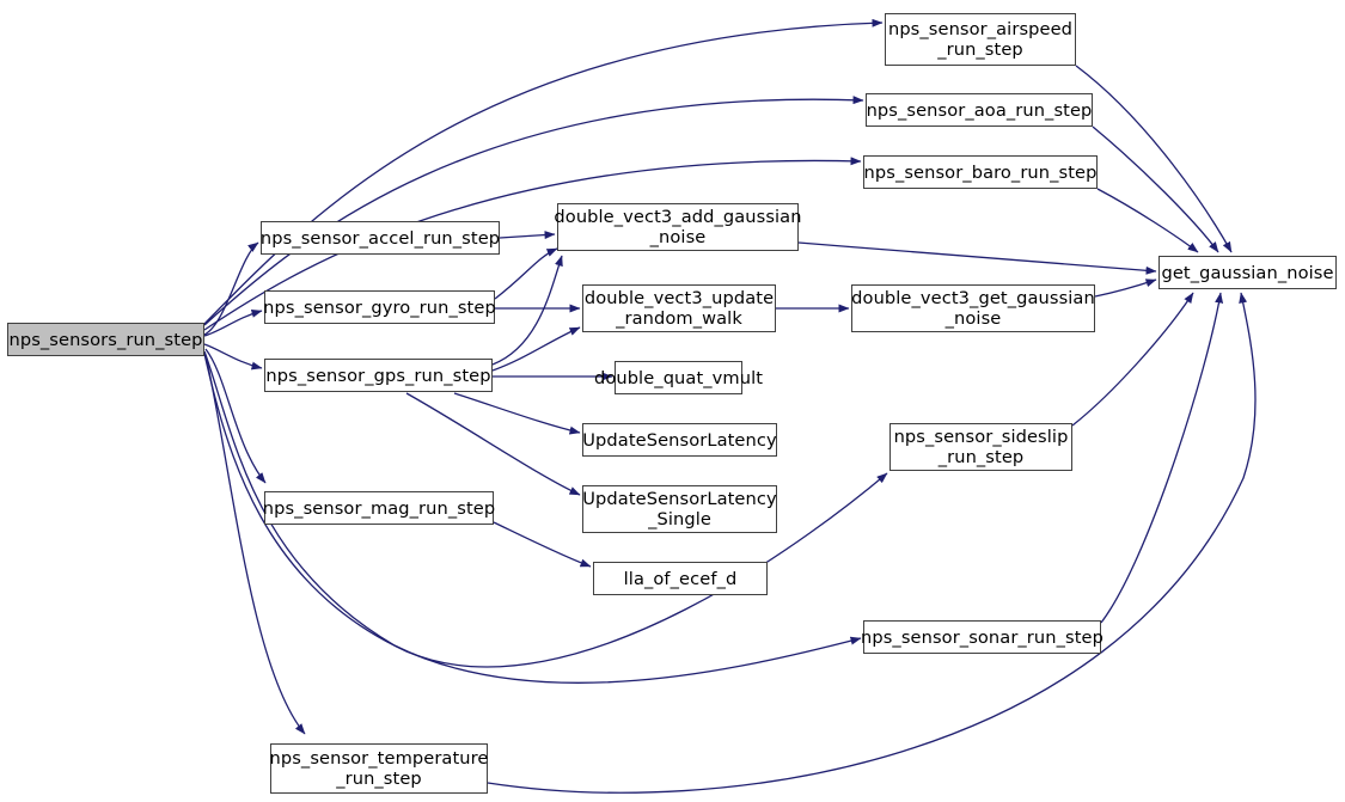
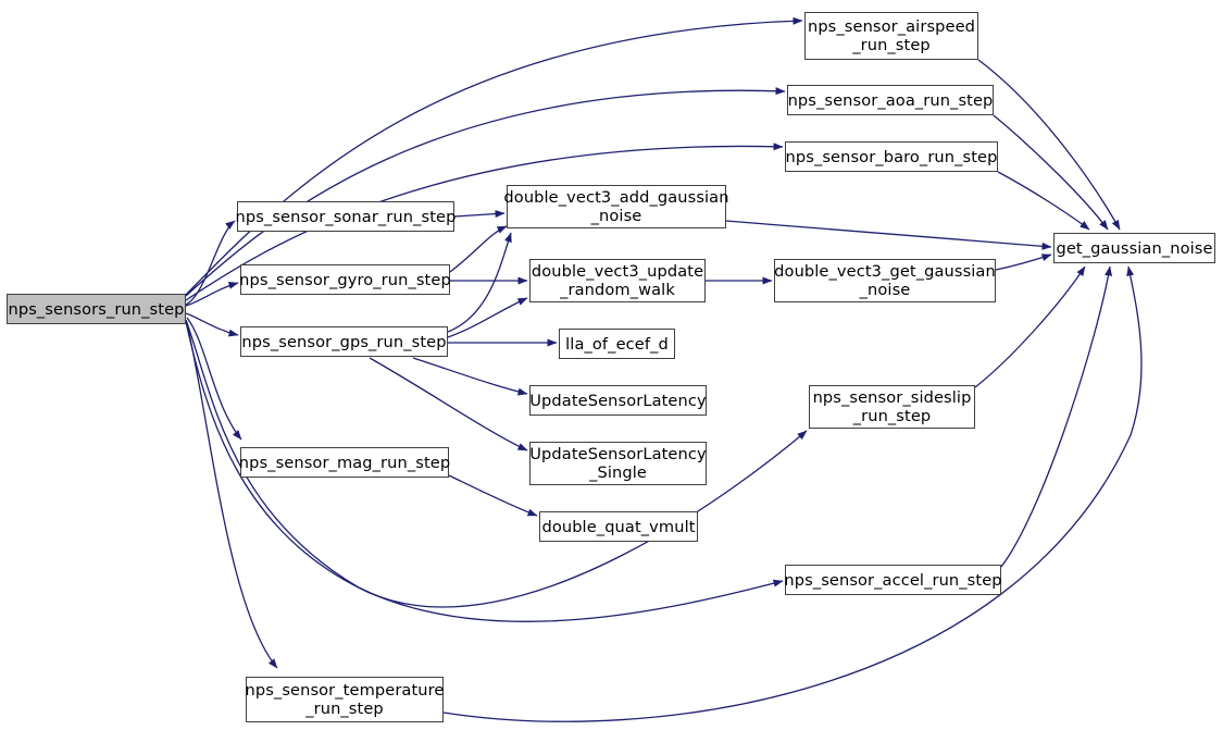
  nps_sensors_run_step
  nps_sensor_airspeed
  _run_step
  nps_sensor_aoa_run_step
  nps_sensor_baro_run_step
- nps_sensor_accel_run_step
+ nps_sensor_sonar_run_step
  double_vect3_add_gaussian
  _noise
  get_gaussian_noise
  nps_sensor_gyro_run_step
  double_vect3_update
  _random_walk
  double_vect3_get_gaussian
  _noise
  nps_sensor_gps_run_step
- double_quat_vmult
+ lla_of_ecef_d
  UpdateSensorLatency
  nps_sensor_sideslip
  _run_step
  UpdateSensorLatency
  _Single
  nps_sensor_mag_run_step
- lla_of_ecef_d
+ double_quat_vmult
- nps_sensor_sonar_run_step
+ nps_sensor_accel_run_step
  nps_sensor_temperature
  _run_step
